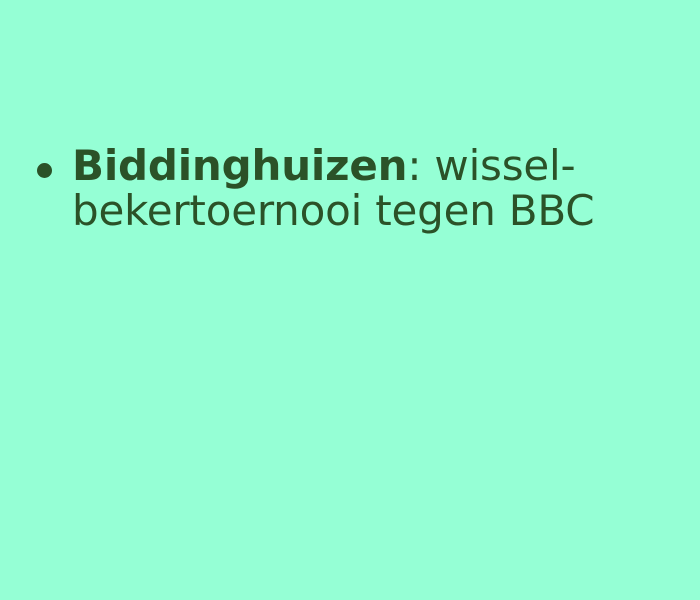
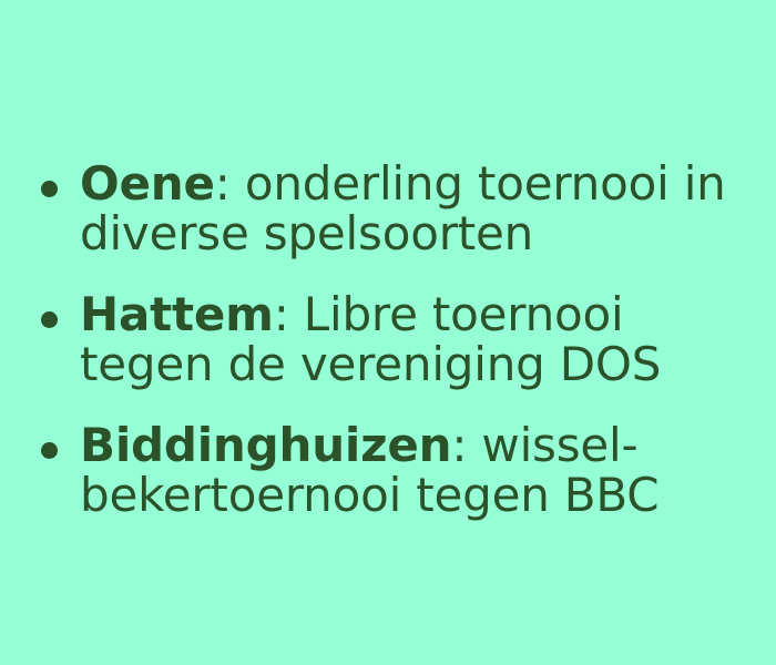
+ Oene: onderling toernooi in diverse spelsoorten
+ Hattem: Libre toernooi tegen de vereniging DOS
  Biddinghuizen: wissel-bekertoernooi tegen BBC
